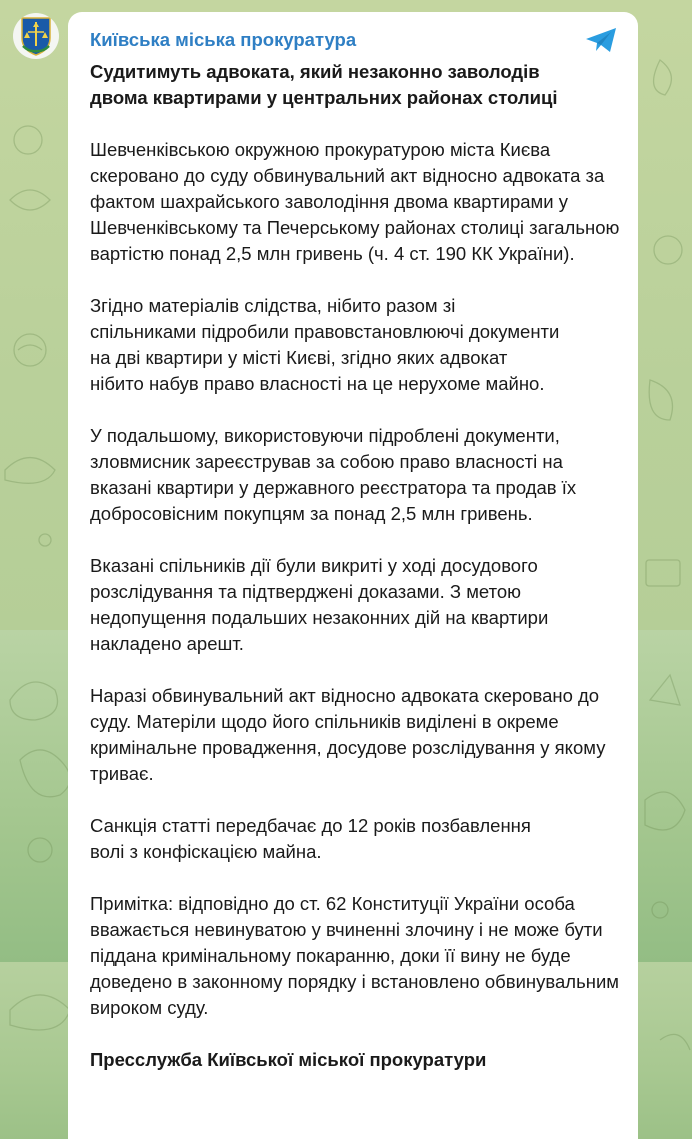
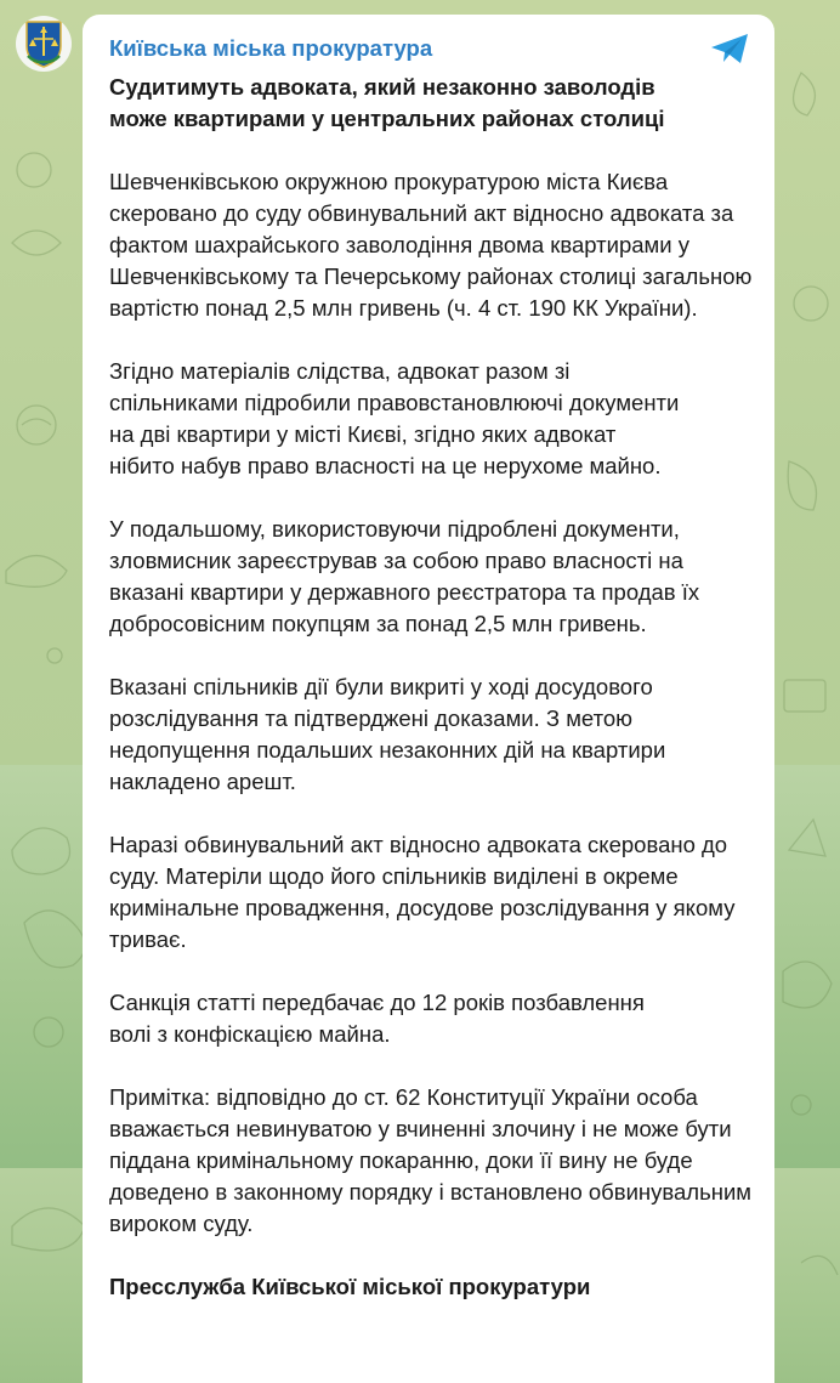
  Київська міська прокуратура
  Судитимуть адвоката, який незаконно заволодів
- двома квартирами у центральних районах столиці
+ може квартирами у центральних районах столиці
  Шевченківською окружною прокуратурою міста Києва скеровано до суду обвинувальний акт відносно адвоката за фактом шахрайського заволодіння двома квартирами у Шевченківському та Печерському районах столиці загальною вартістю понад 2,5 млн гривень (ч. 4 ст. 190 КК України).
- Згідно матеріалів слідства, нібито разом зі спільниками підробили правовстановлюючі документи на дві квартири у місті Києві, згідно яких адвокат нібито набув право власності на це нерухоме майно.
+ Згідно матеріалів слідства, адвокат разом зі спільниками підробили правовстановлюючі документи на дві квартири у місті Києві, згідно яких адвокат нібито набув право власності на це нерухоме майно.
  У подальшому, використовуючи підроблені документи, зловмисник зареєстрував за собою право власності на вказані квартири у державного реєстратора та продав їх добросовісним покупцям за понад 2,5 млн гривень.
  Вказані спільників дії були викриті у ході досудового розслідування та підтверджені доказами. З метою недопущення подальших незаконних дій на квартири накладено арешт.
  Наразі обвинувальний акт відносно адвоката скеровано до суду. Матеріли щодо його спільників виділені в окреме кримінальне провадження, досудове розслідування у якому триває.
  Санкція статті передбачає до 12 років позбавлення волі з конфіскацією майна.
  Примітка: відповідно до ст. 62 Конституції України особа вважається невинуватою у вчиненні злочину і не може бути піддана кримінальному покаранню, доки її вину не буде доведено в законному порядку і встановлено обвинувальним вироком суду.
  Пресслужба Київської міської прокуратури
